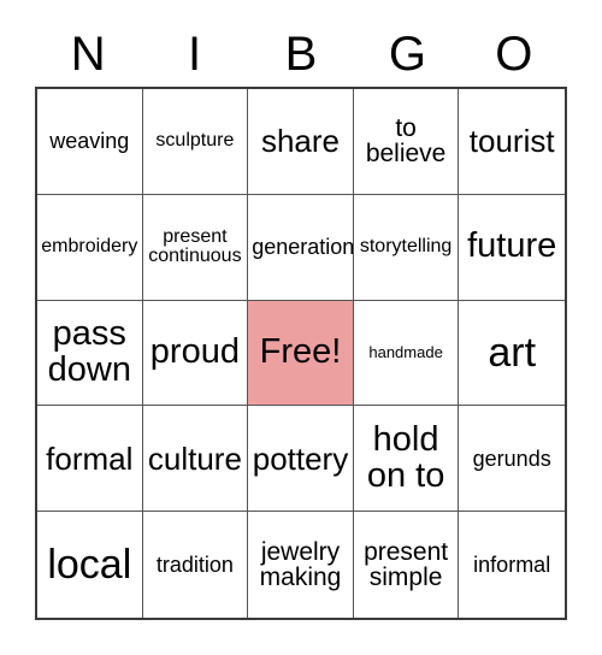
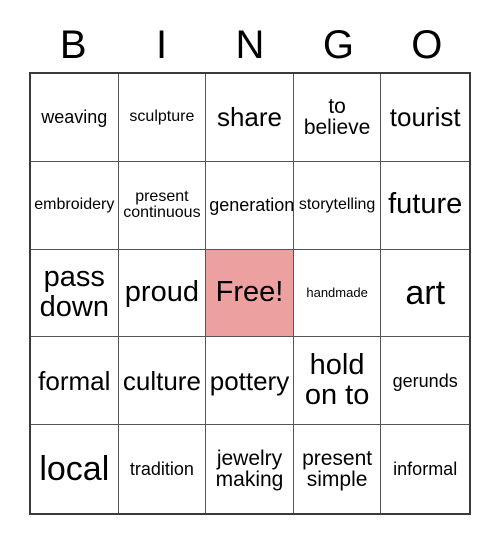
- N
+ B
  I
- B
+ N
  G
  O
  weaving
  sculpture
  share
  to
  believe
  tourist
  embroidery
  present
  continuous
  generation
  storytelling
  future
  pass
  down
  proud
  Free!
  handmade
  art
  formal
  culture
  pottery
  hold
  on to
  gerunds
  local
  tradition
  jewelry
  making
  present
  simple
  informal
